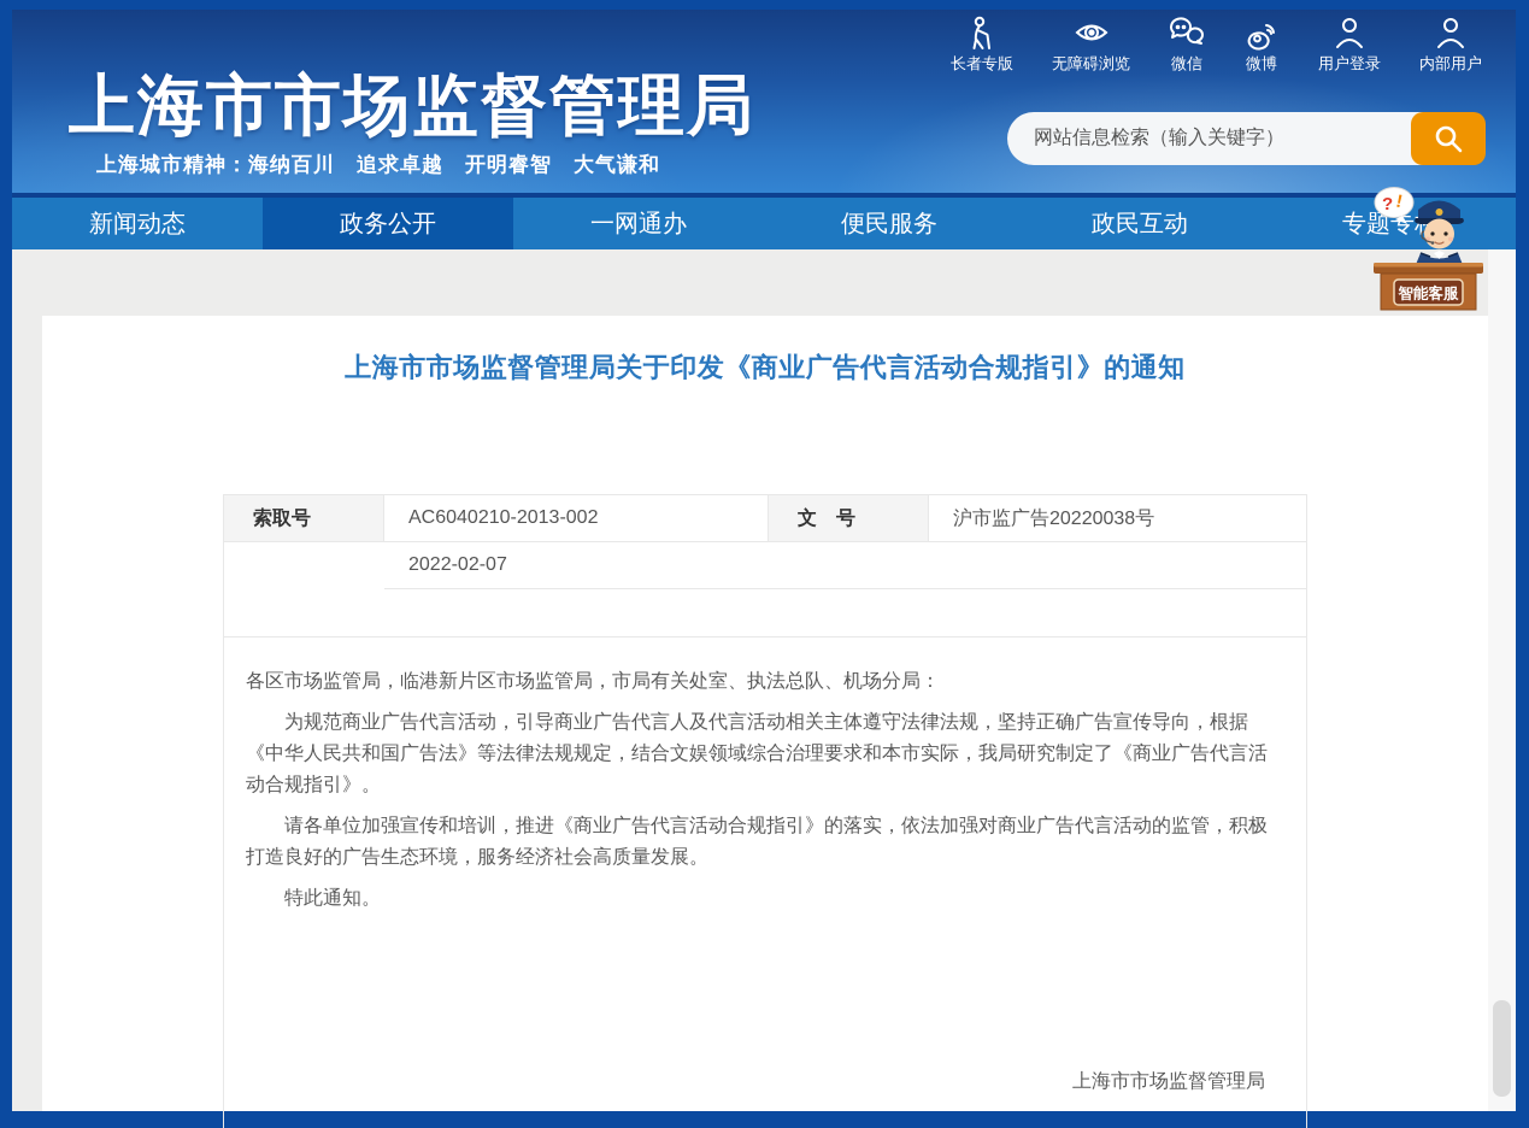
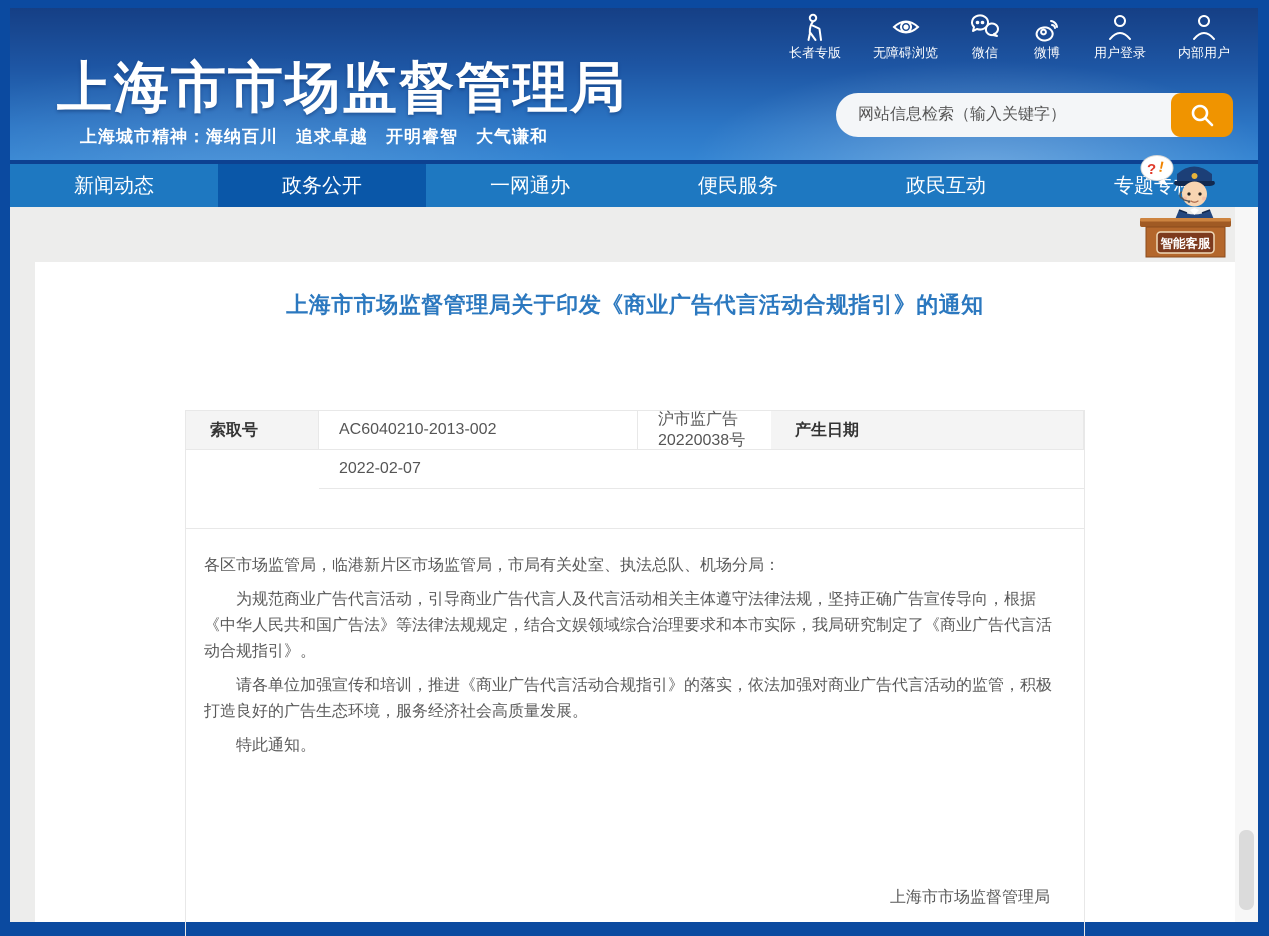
  长者专版
  无障碍浏览
  微信
  微博
  用户登录
  内部用户
  上海市市场监督管理局
  上海城市精神：海纳百川 追求卓越 开明睿智 大气谦和
  网站信息检索（输入关键字）
  新闻动态
  政务公开
  一网通办
  便民服务
  政民互动
  专题专
  ?
  智能客服
  上海市市场监督管理局关于印发《商业广告代言活动合规指引》的通知
  索取号
  AC6040210-2013-002
- 文 号
  沪市监广告20220038号
+ 产生日期
  2022-02-07
  各区市场监管局，临港新片区市场监管局，市局有关处室、执法总队、机场分局：
  为规范商业广告代言活动，引导商业广告代言人及代言活动相关主体遵守法律法规，坚持正确广告宣传导向，根据《中华人民共和国广告法》等法律法规规定，结合文娱领域综合治理要求和本市实际，我局研究制定了《商业广告代言活动合规指引》。
  请各单位加强宣传和培训，推进《商业广告代言活动合规指引》的落实，依法加强对商业广告代言活动的监管，积极打造良好的广告生态环境，服务经济社会高质量发展。
  特此通知。
  上海市市场监督管理局
